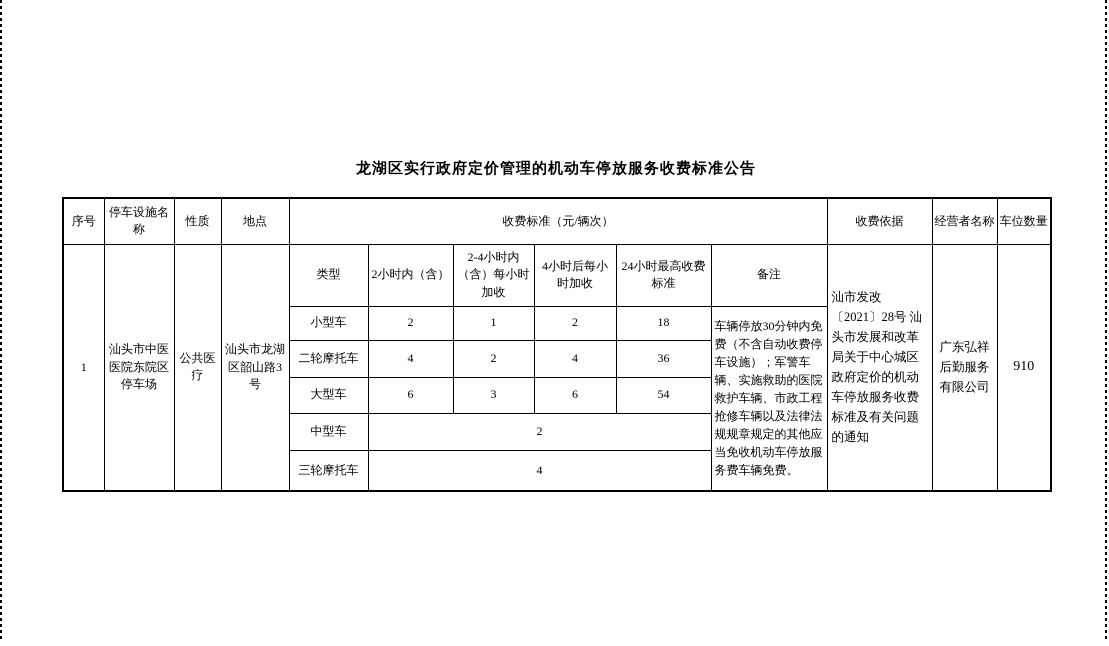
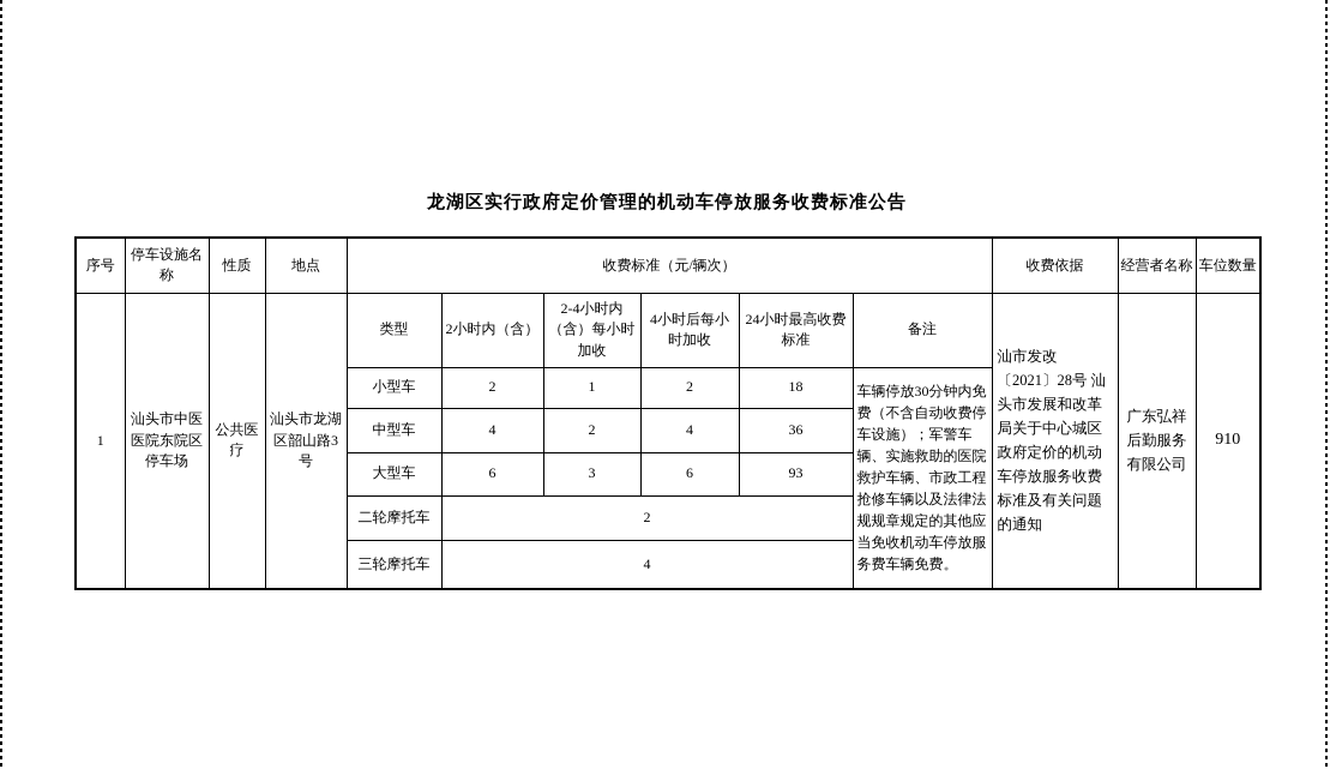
  龙湖区实行政府定价管理的机动车停放服务收费标准公告
  序号	停车设施名称	性质	地点	收费标准（元/辆次）	收费依据	经营者名称	车位数量
  1	汕头市中医医院东院区停车场	公共医疗	汕头市龙湖区韶山路3号	类型	2小时内（含）	2-4小时内（含）每小时加收	4小时后每小时加收	24小时最高收费标准	备注	汕市发改〔2021〕28号 汕头市发展和改革局关于中心城区政府定价的机动车停放服务收费标准及有关问题的通知	广东弘祥后勤服务有限公司	910
  小型车	2	1	2	18	车辆停放30分钟内免费（不含自动收费停车设施）；军警车辆、实施救助的医院救护车辆、市政工程抢修车辆以及法律法规规章规定的其他应当免收机动车停放服务费车辆免费。
- 二轮摩托车	4	2	4	36
+ 中型车	4	2	4	36
- 大型车	6	3	6	54
+ 大型车	6	3	6	93
- 中型车	2
+ 二轮摩托车	2
  三轮摩托车	4
